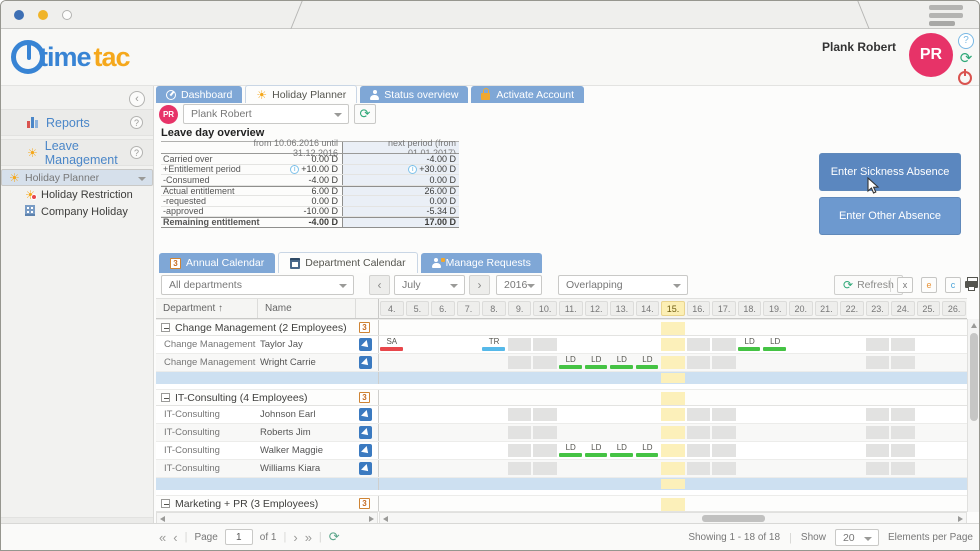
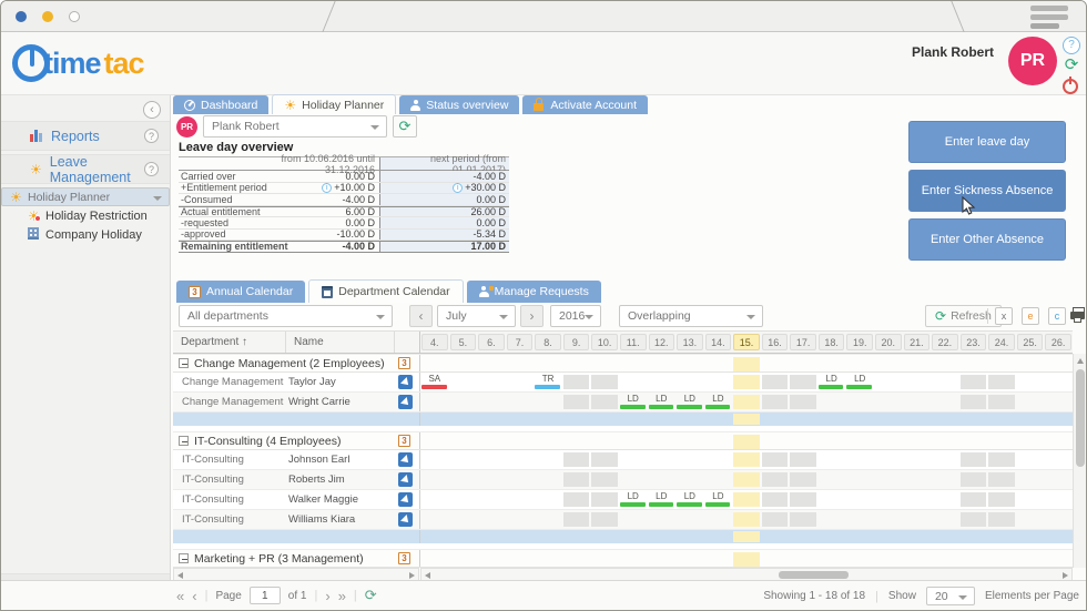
  time
  tac
  Plank Robert
  PR
  ?
  ⟳
  ‹
  Reports
  ?
  ☀
  Leave Management
  ?
  ☀
  Holiday Planner
  ☀
  Holiday Restriction
  Company Holiday
  Dashboard
  ☀
  Holiday Planner
  Status overview
  Activate Account
  PR
  Plank Robert
  ⟳
  Leave day overview
  from 10.06.2016 until 31.12.2016
  next period (from 01.01.2017)
  Carried over
  0.00 D
  -4.00 D
  +Entitlement period
  +10.00 D
  +30.00 D
  -Consumed
  -4.00 D
  0.00 D
  Actual entitlement
  6.00 D
  26.00 D
  -requested
  0.00 D
  0.00 D
  -approved
  -10.00 D
  -5.34 D
  Remaining entitleme
  -4.00 D
  17.00 D
+ Enter leave day
  Enter Sickness Absence
  Enter Other Absence
  3
  Annual Calendar
  Department Calendar
  Manage Requests
  All departments
  ‹
  July
  ›
  2016
  Overlapping
  ⟳
  Refres
  x
  e
  c
  Department
  ↑
  Name
  4.
  5.
  6.
  7.
  8.
  9.
  10.
  11.
  12.
  13.
  14.
  15.
  16.
  17.
  18.
  19.
  20.
  21.
  22.
  23.
  24.
  25.
  26.
  Change Management (2 Employees)
  3
  Change Management
  Taylor Jay
  SA
  TR
  LD
  LD
  Change Management
  Wright Carrie
  LD
  LD
  LD
  LD
  IT-Consulting (4 Employees)
  3
  IT-Consulting
  Johnson Earl
  IT-Consulting
  Roberts Jim
  IT-Consulting
  Walker Maggie
  LD
  LD
  LD
  LD
  IT-Consulting
  Williams Kiara
- Marketing + PR (3 Employees)
+ Marketing + PR (3 Management)
  3
  «
  ‹
  Page
  1
  of 1
  ›
  »
  |
  ⟳
  Showing 1 - 18 of 18
  |
  Show
  20
  Elements per Page
